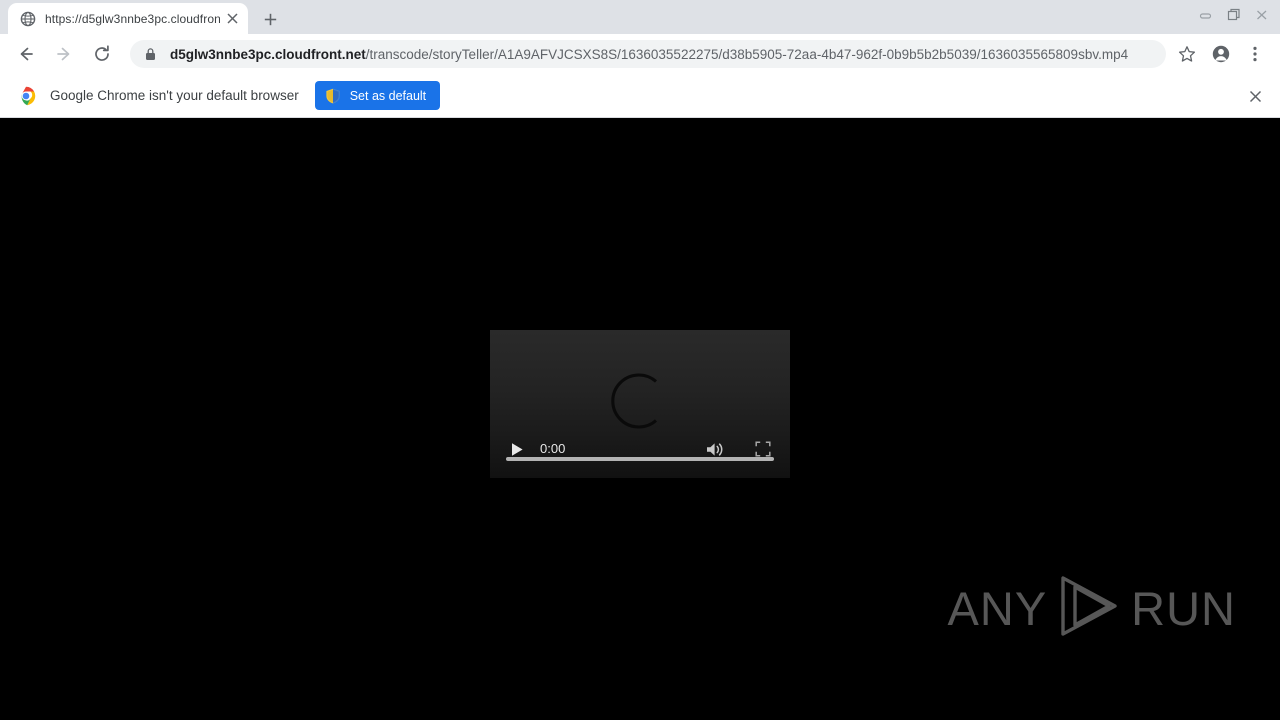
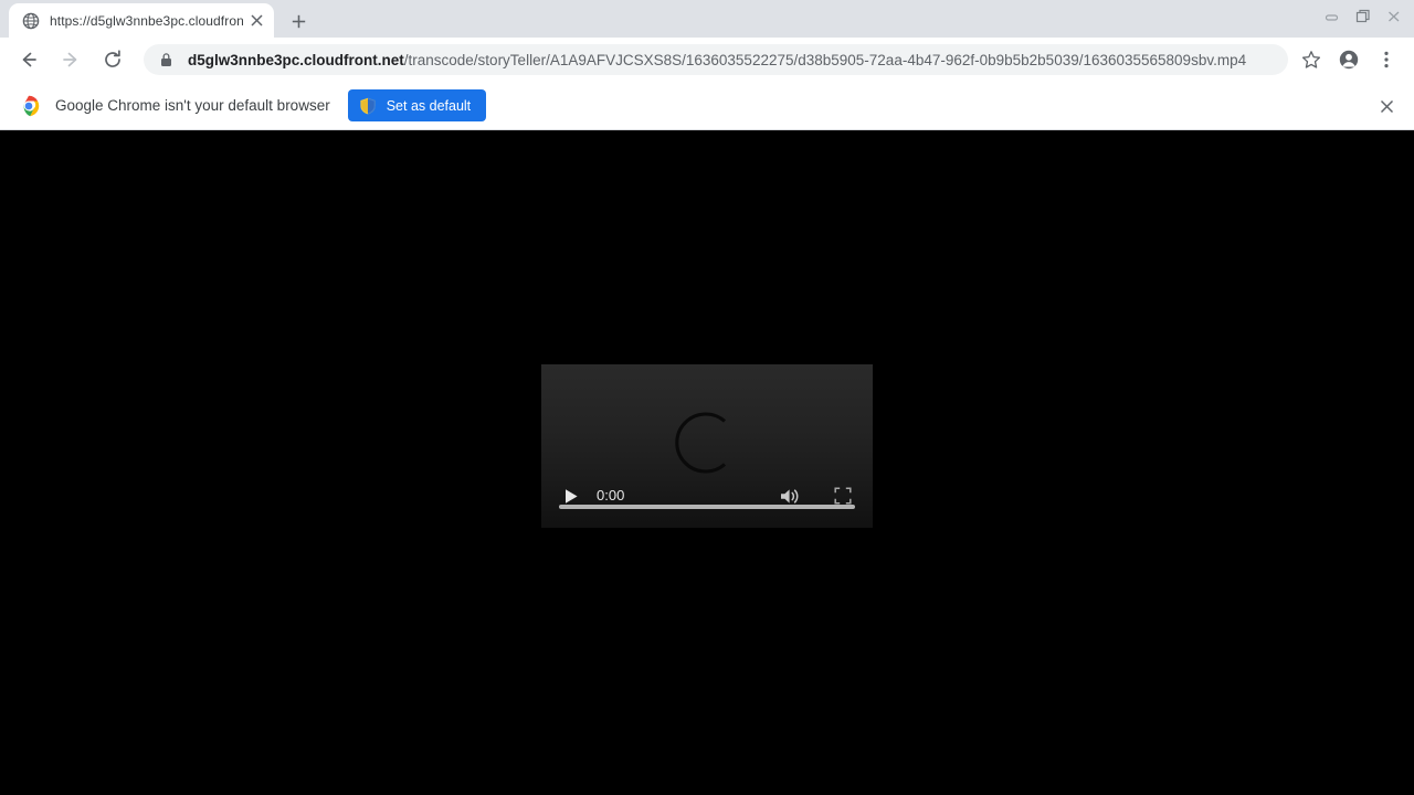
  https://d5glw3nnbe3pc.cloudfron
  d5glw3nnbe3pc.cloudfront.net/transcode/storyTeller/A1A9AFVJCSXS8S/1636035522275/d38b5905-72aa-4b47-962f-0b9b5b2b5039/1636035565809sbv.mp4
  Google Chrome isn't your default browser
  Set as default
  0:00
- ANY
- RUN
